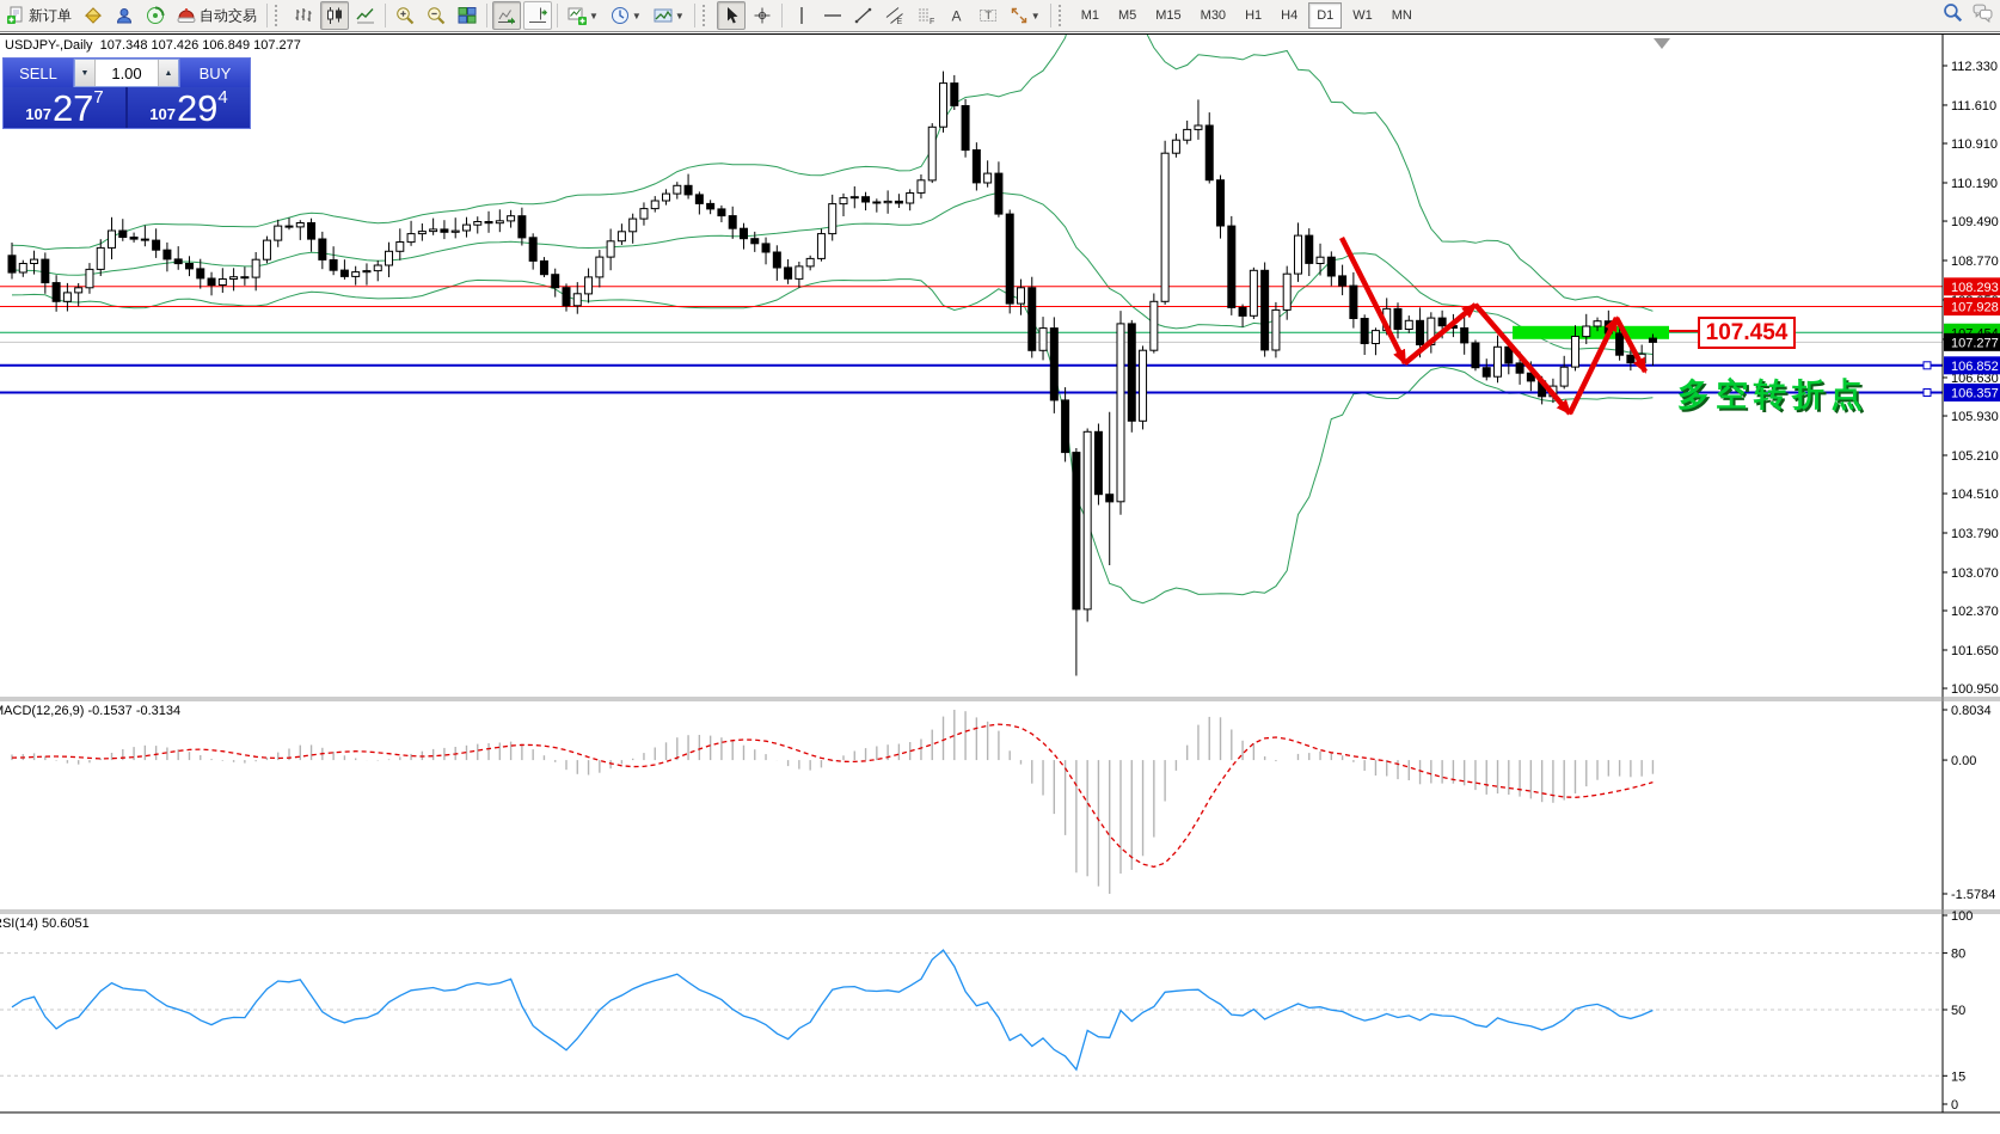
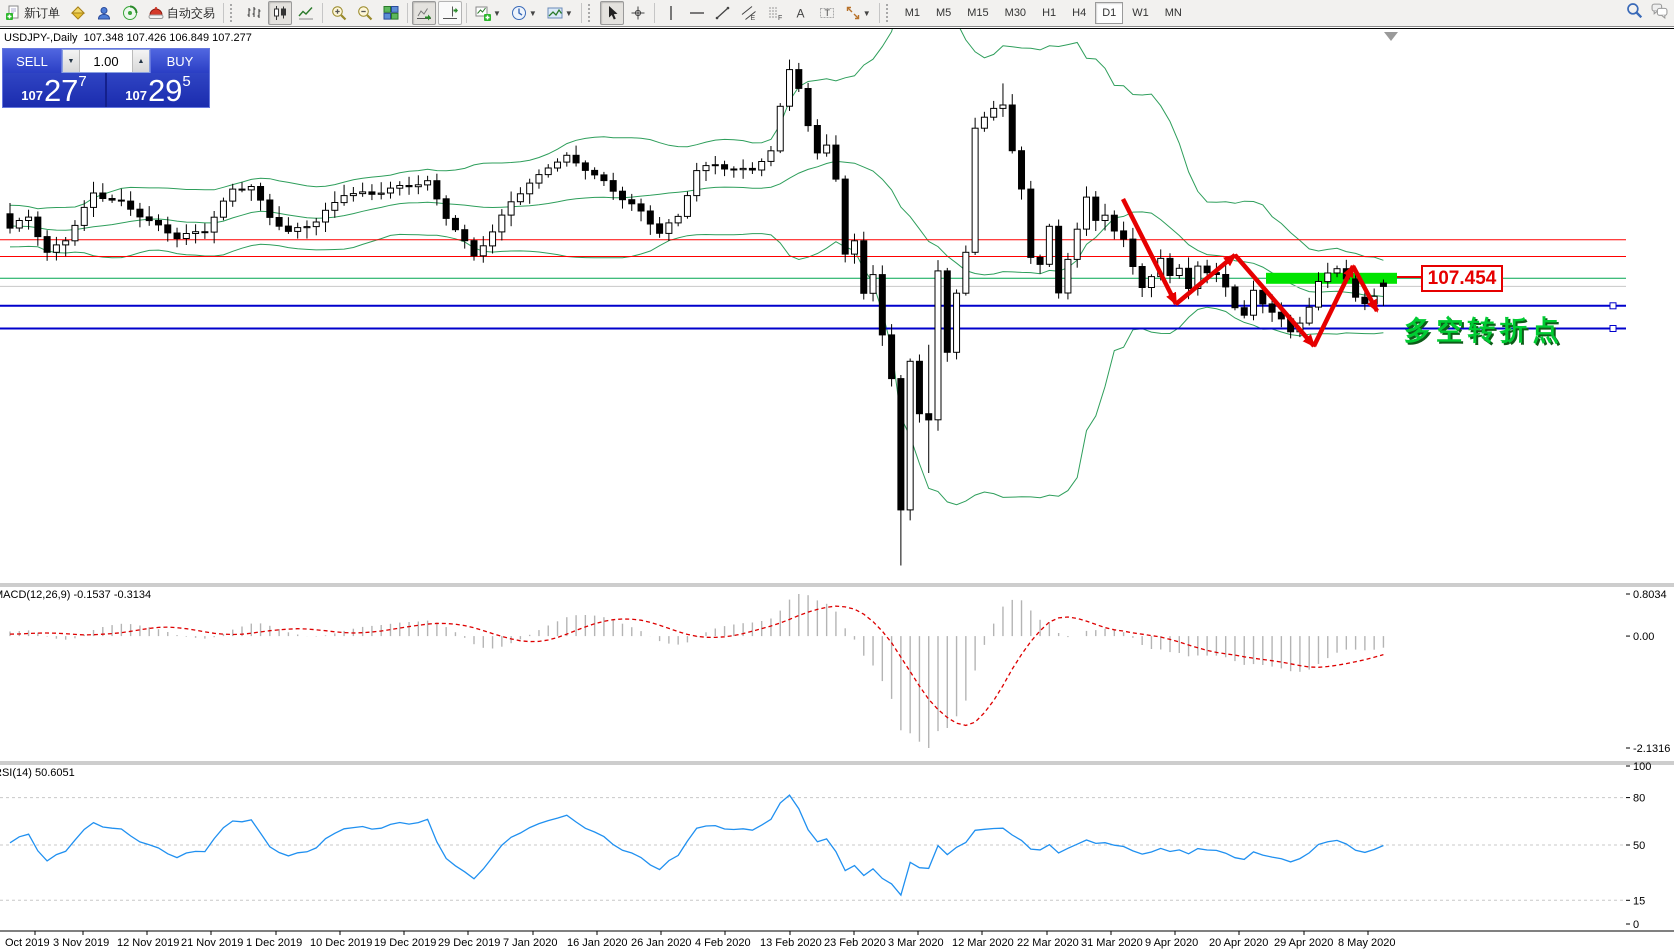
  新订单
  自动交易
  ▼
  ▼
  ▼
  A
  T
  ▼
  M1
  M5
  M15
  M30
  H1
  H4
  D1
  W1
  MN
- 112.330
- 111.610
- 110.910
- 110.190
- 109.490
- 108.770
- 106.630
- 105.930
- 105.210
- 104.510
- 103.790
- 103.070
- 102.370
- 101.650
- 100.950
- 108.293
- 107.928
- 107.277
- 106.852
- 106.357
  0.8034
  0.00
- -1.5784
+ -2.1316
  ACD(12,26,9) -0.1537 -0.3134
  100
  80
  50
  15
  0
  SI(14) 50.6051
+ Oct 2019
+ 3 Nov 2019
+ 12 Nov 2019
+ 21 Nov 2019
+ 1 Dec 2019
+ 10 Dec 2019
+ 19 Dec 2019
+ 29 Dec 2019
+ 7 Jan 2020
+ 16 Jan 2020
+ 26 Jan 2020
+ 4 Feb 2020
+ 13 Feb 2020
+ 23 Feb 2020
+ 3 Mar 2020
+ 12 Mar 2020
+ 22 Mar 2020
+ 31 Mar 2020
+ 9 Apr 2020
+ 20 Apr 2020
+ 29 Apr 2020
+ 8 May 2020
  USDJPY-,Daily 107.348 107.426 106.849 107.277
  SELL
  1.00
  BUY
  107
  27
  7
  107
  29
- 4
+ 5
  107.454
  多空转折点
